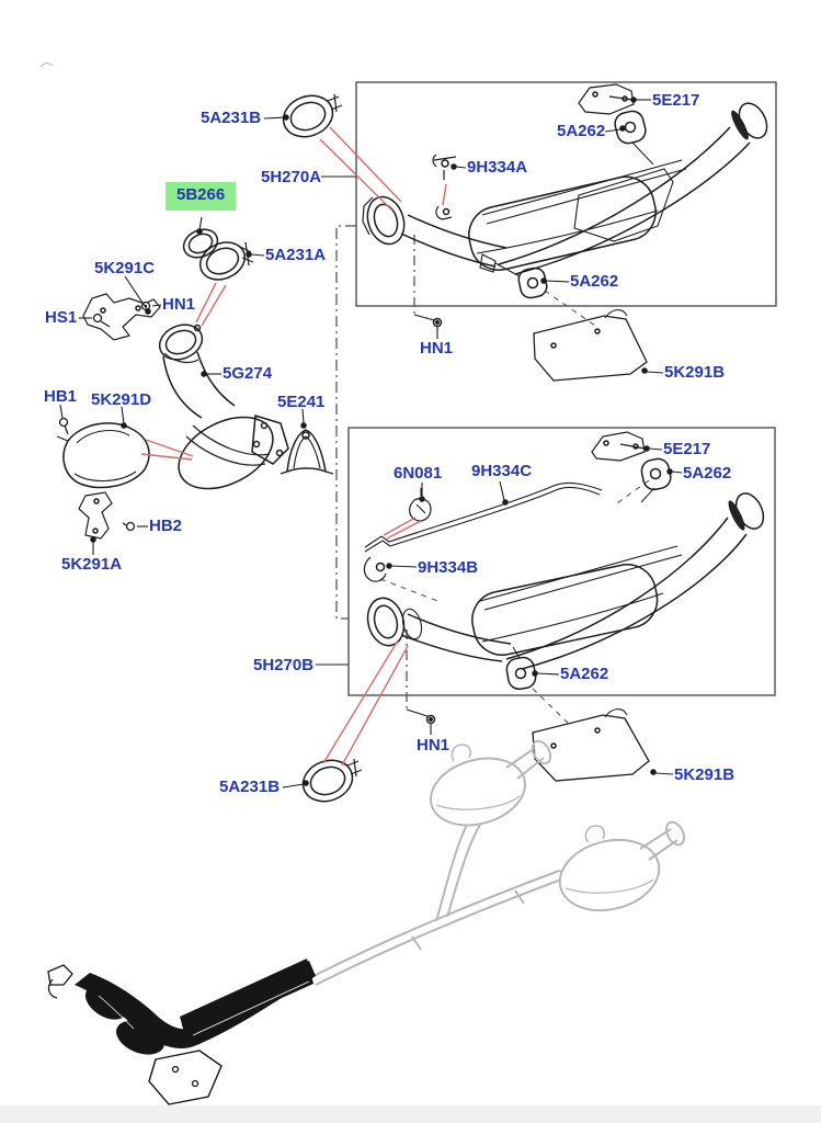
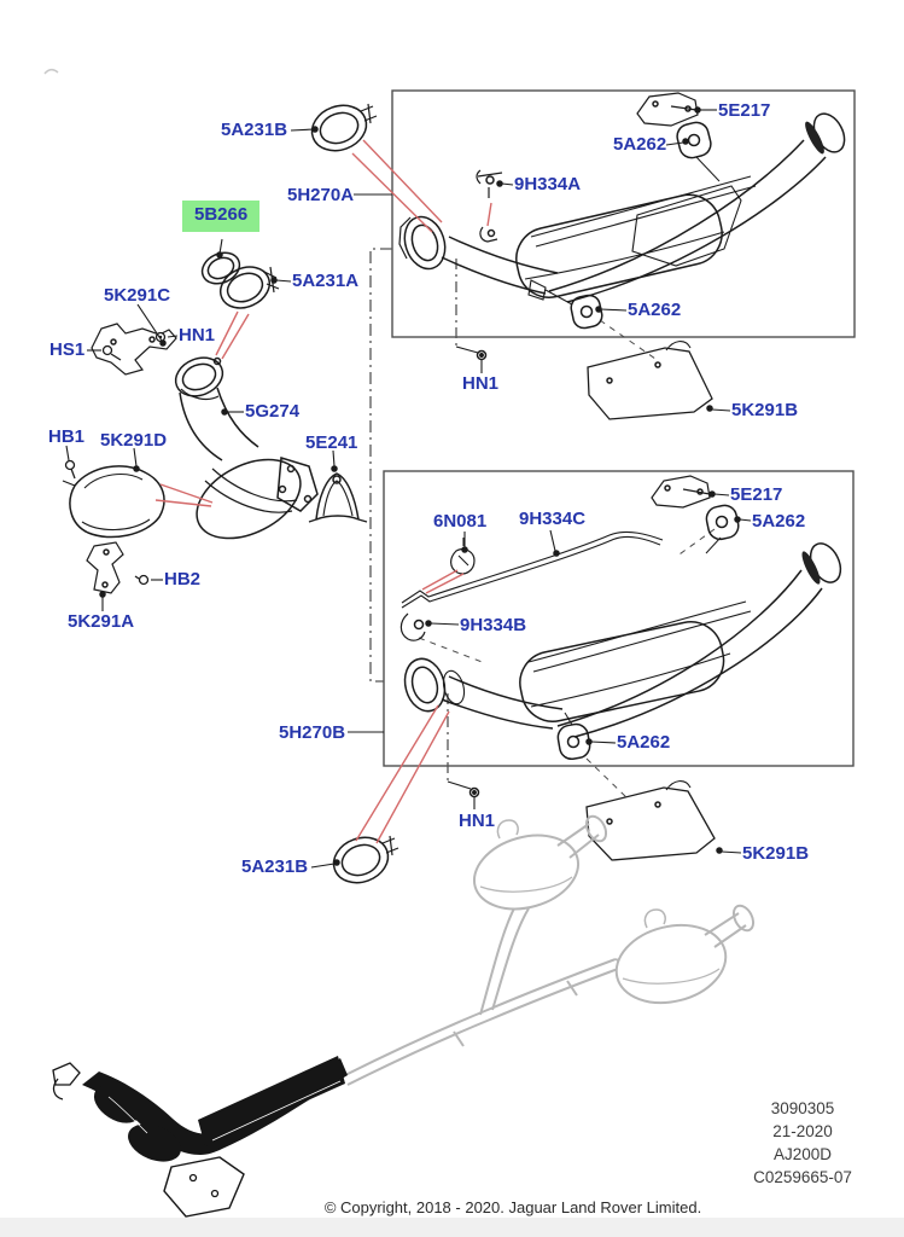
  5A231B
  5H270A
  5B266
  5A231A
  5K291C
  HN1
  HS1
  5G274
  HB1
  5K291D
  5E241
  HB2
  5K291A
  9H334A
  5E217
  5A262
  5A262
  HN1
  5K291B
  6N081
  9H334C
  5E217
  5A262
  9H334B
  5H270B
  5A262
  HN1
  5A231B
  5K291B
+ 3090305
+ 21-2020
+ AJ200D
+ C0259665-07
+ © Copyright, 2018 - 2020. Jaguar Land Rover Limited.
